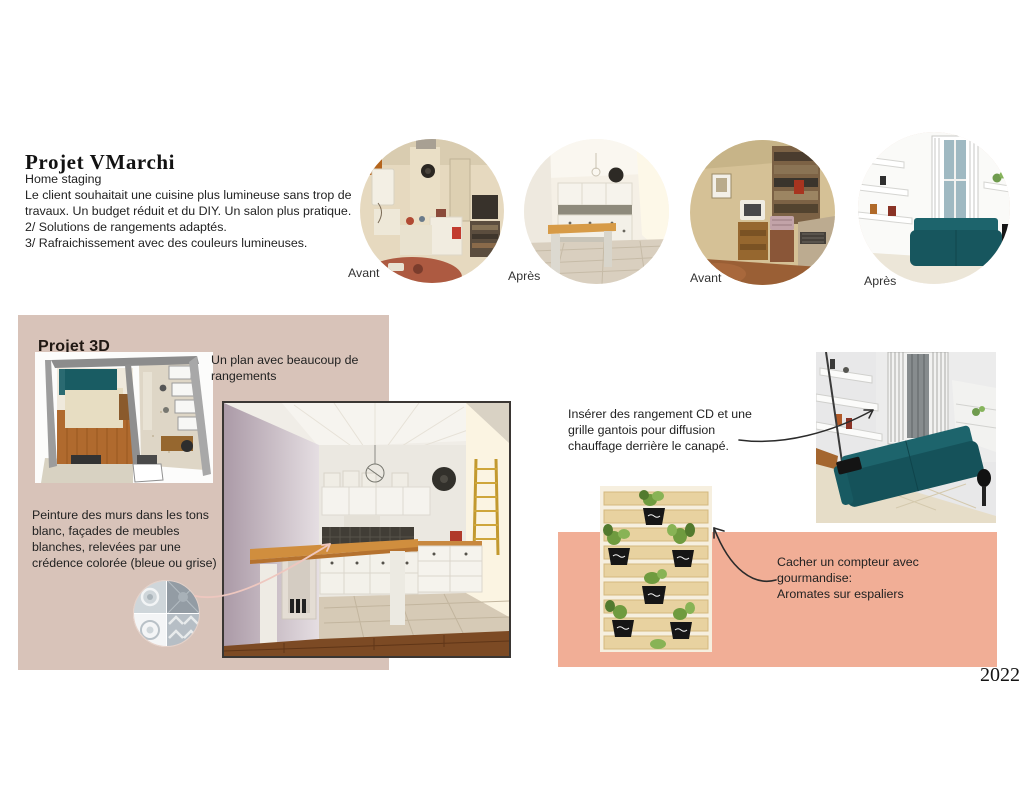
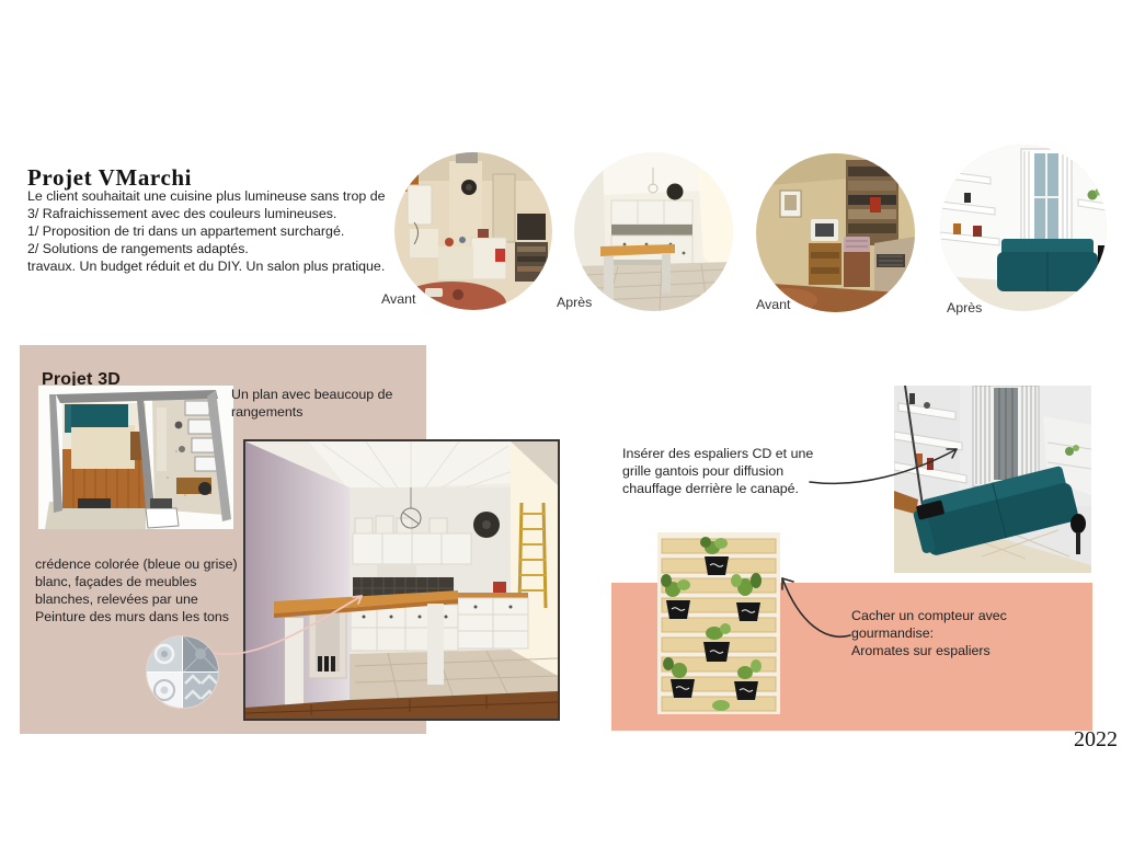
  Projet VMarchi
- Home staging
  Le client souhaitait une cuisine plus lumineuse sans trop de
- travaux. Un budget réduit et du DIY. Un salon plus pratique.
+ 3/ Rafraichissement avec des couleurs lumineuses.
+ 1/ Proposition de tri dans un appartement surchargé.
  2/ Solutions de rangements adaptés.
- 3/ Rafraichissement avec des couleurs lumineuses.
+ travaux. Un budget réduit et du DIY. Un salon plus pratique.
  Avant
  Après
  Avant
  Après
  Projet 3D
  Un plan avec beaucoup de
  rangements
- Peinture des murs dans les tons
+ crédence colorée (bleue ou grise)
  blanc, façades de meubles
  blanches, relevées par une
- crédence colorée (bleue ou grise)
+ Peinture des murs dans les tons
- Insérer des rangement CD et une
+ Insérer des espaliers CD et une
  grille gantois pour diffusion
  chauffage derrière le canapé.
  Cacher un compteur avec
  gourmandise:
  Aromates sur espaliers
  2022
